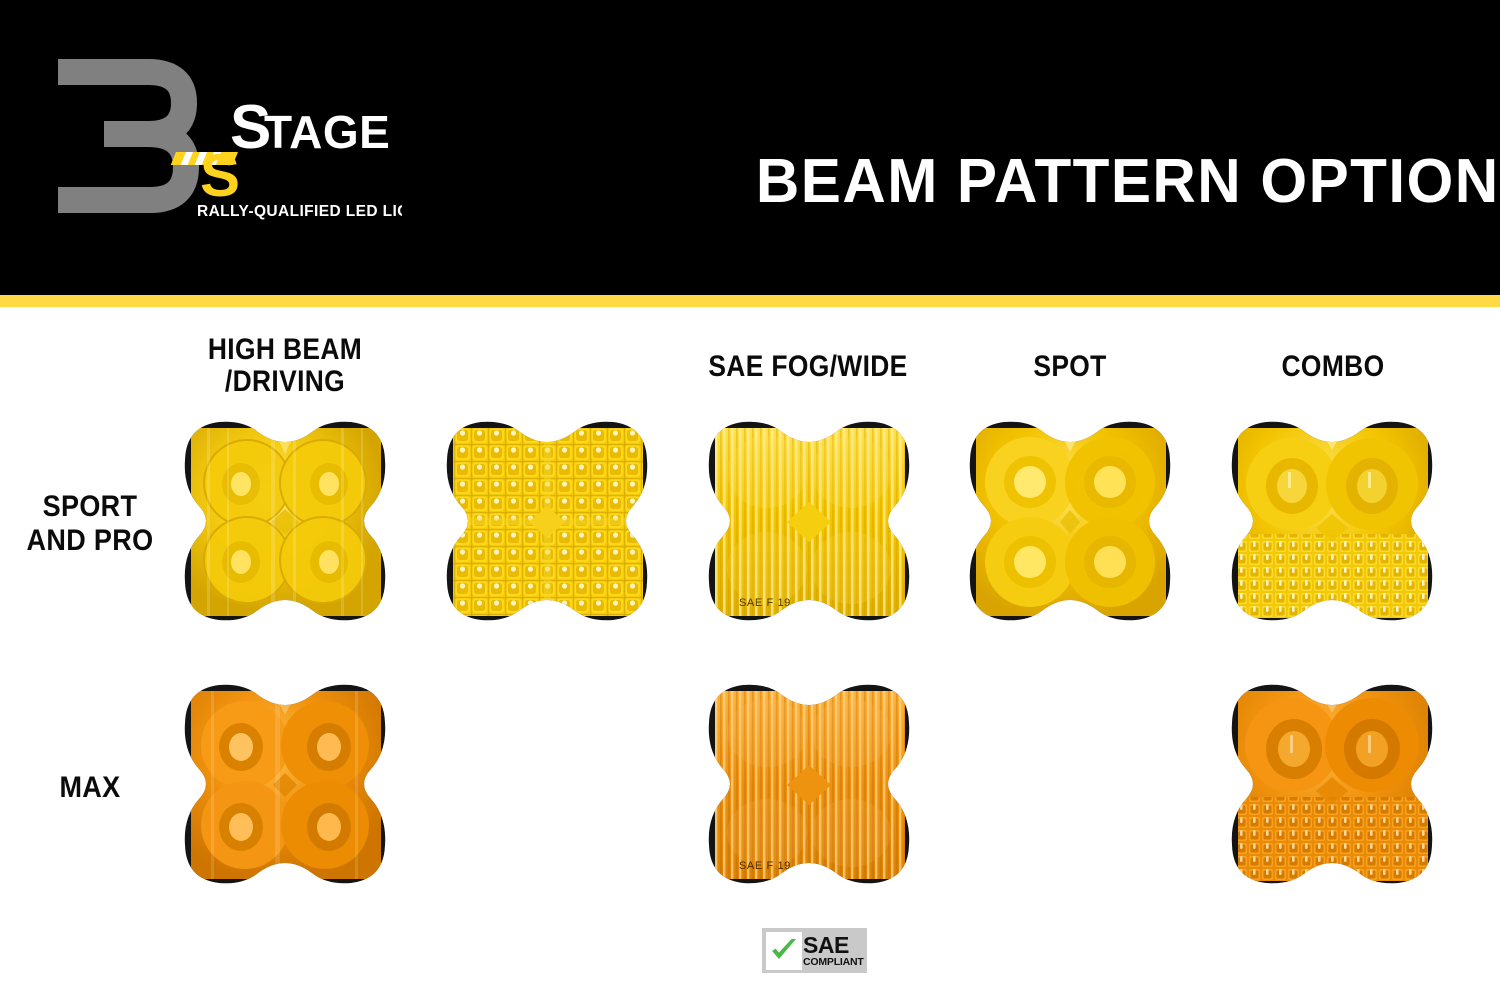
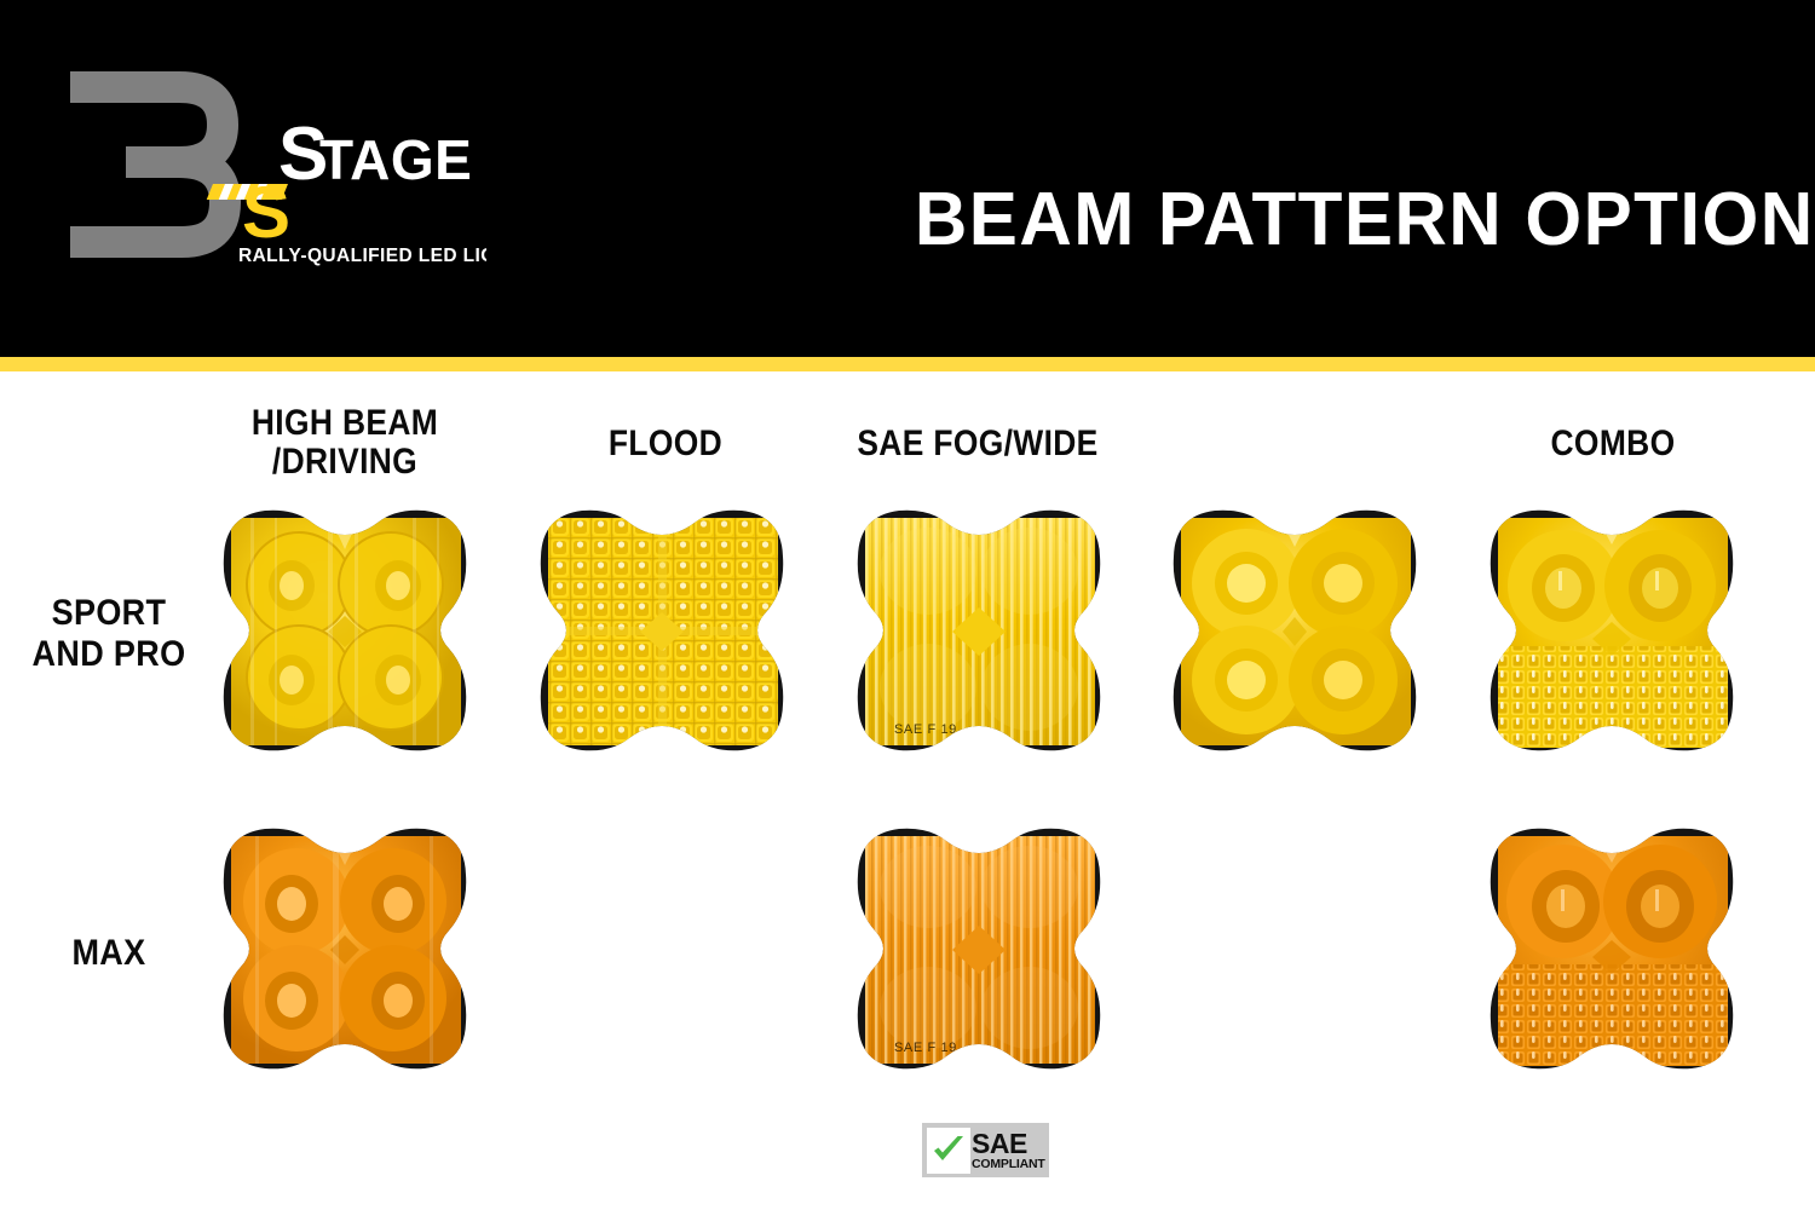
  S
  TAGE
  S
  RALLY-QUALIFIED LED LI
  BEAM PATTERN OPTION
  HIGH BEAM
  /DRIVING
+ FLOOD
  SAE FOG/WIDE
- SPOT
  COMBO
  SPORT
  AND PRO
  MAX
  SAE F 19
  SAE F 19
  SAE
  COMPLIANT
